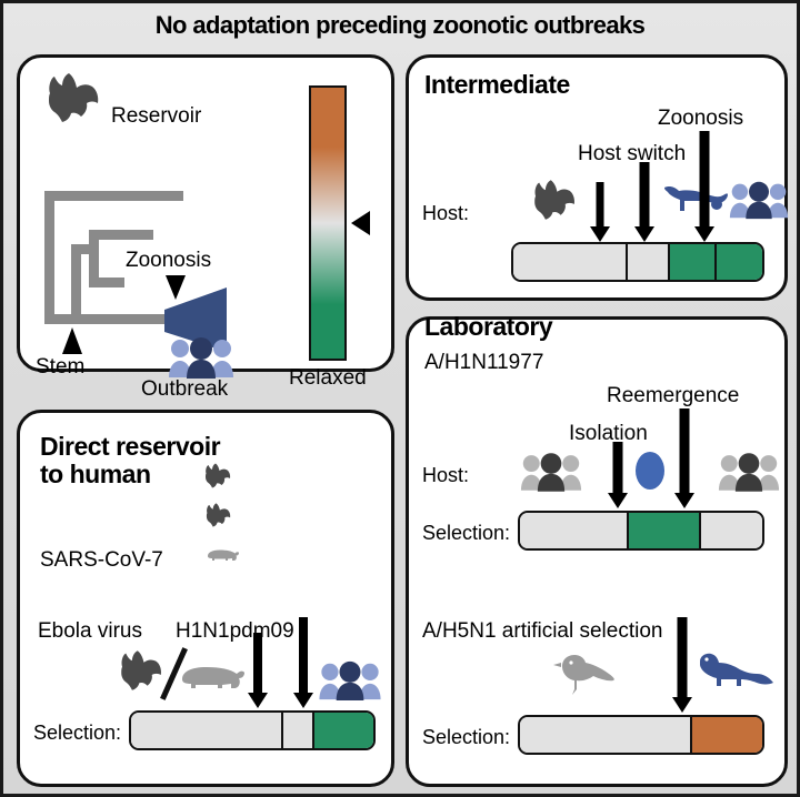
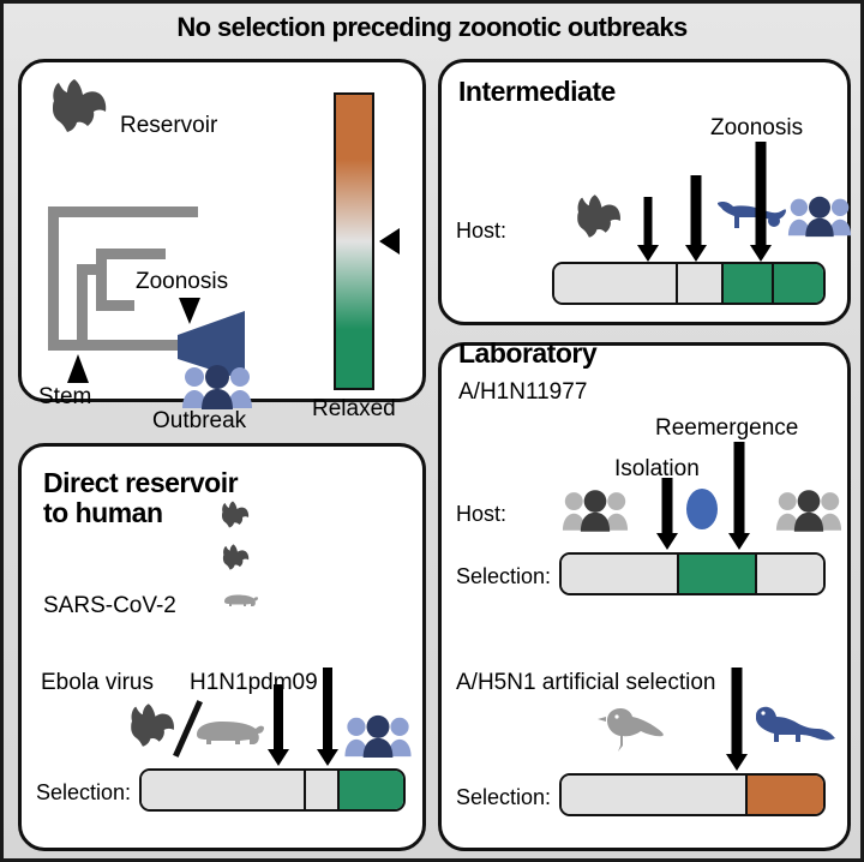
- No adaptation preceding zoonotic outbreaks
+ No selection preceding zoonotic outbreaks
  Reservoir
  Zoonosis
  Stem
  Outbreak
  Relaxed
  Direct reservoir to human
- SARS-CoV-7
+ SARS-CoV-2
  Ebola virus
  H1N1pdm09
  Selection:
  Intermediate
  Zoonosis
- Host switch
  Host:
  Laboratory
  A/H1N11977
  Reemergence
  Isolation
  Host:
  Selection:
  A/H5N1 artificial selection
  Selection:
